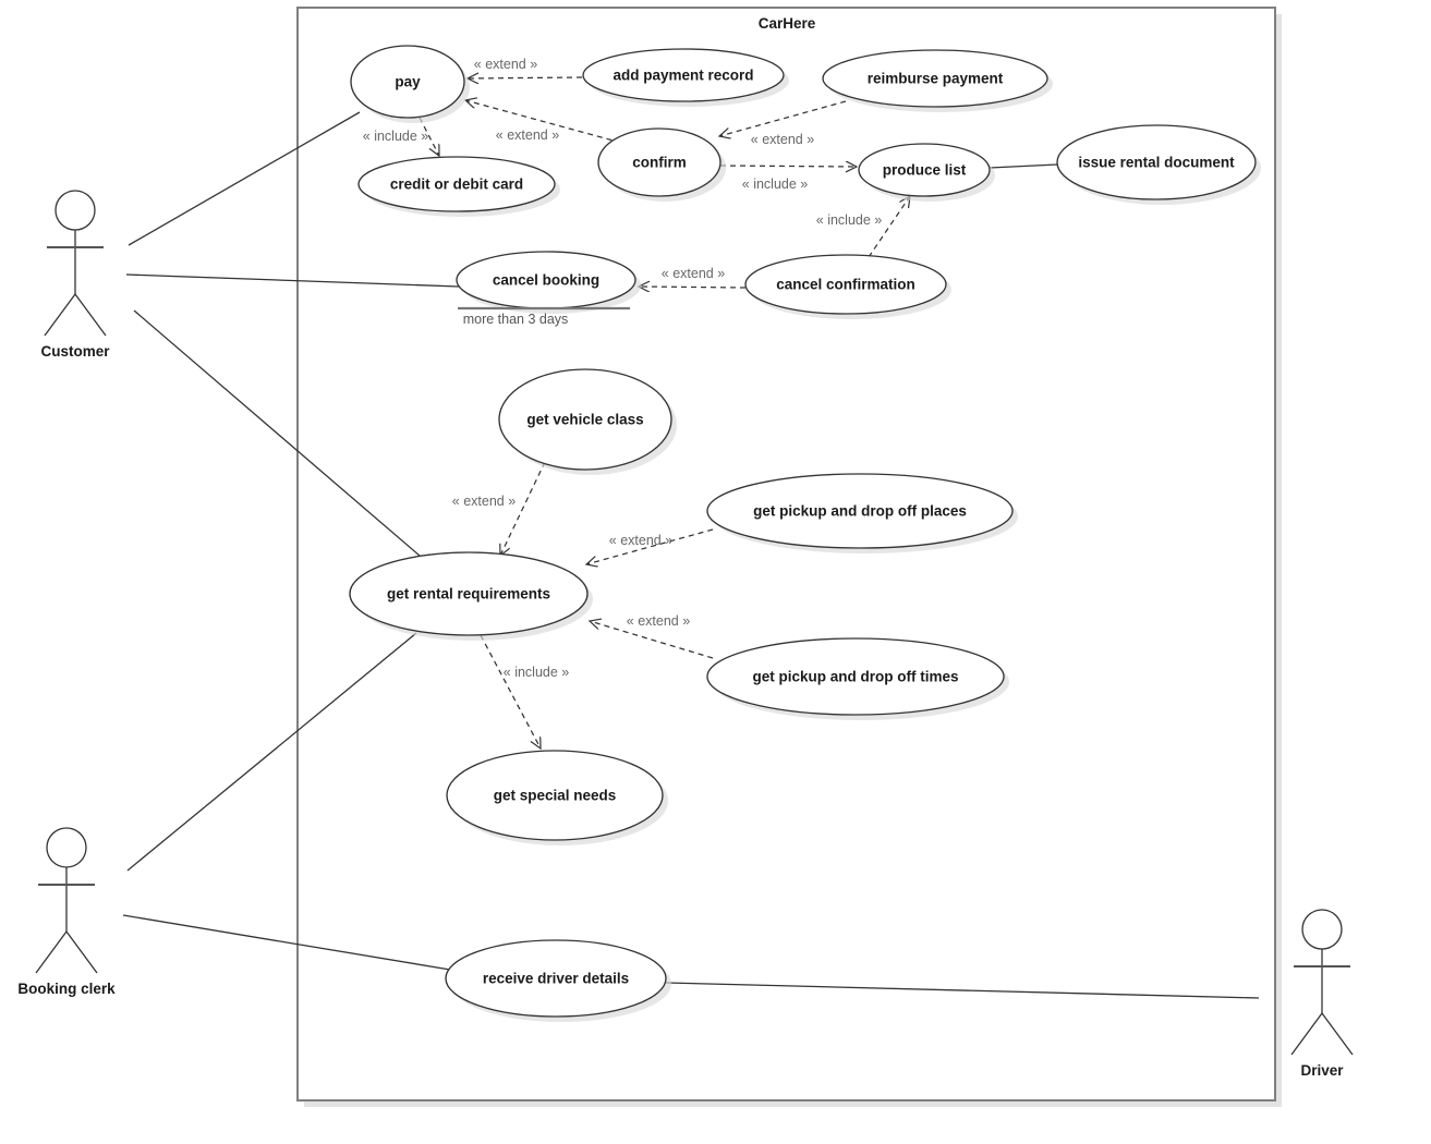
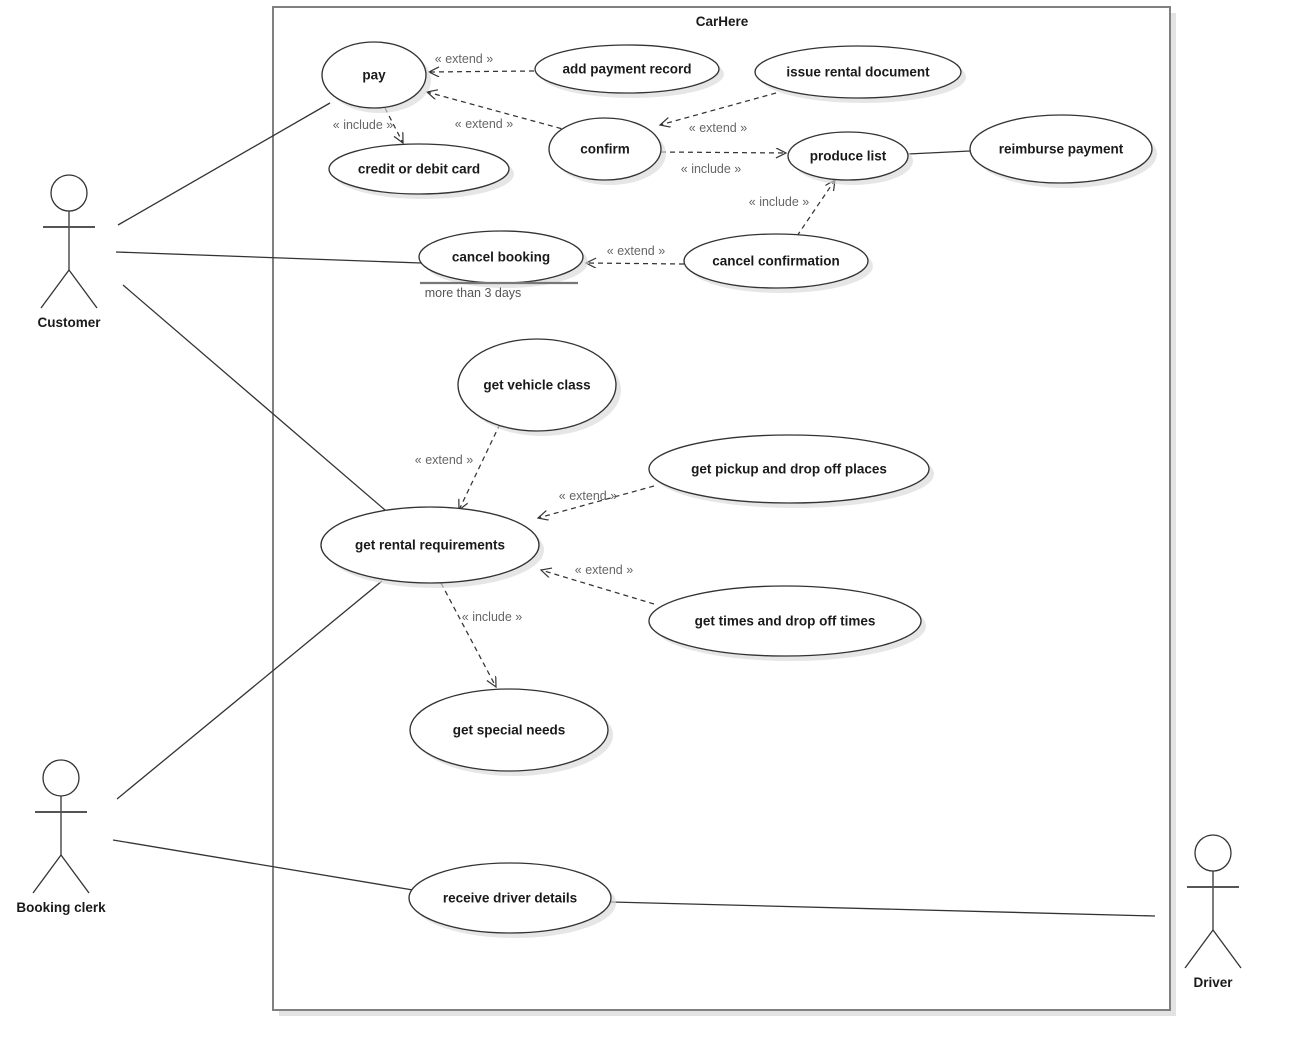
  CarHere
  pay
  add payment record
- reimburse payment
+ issue rental document
  credit or debit card
  confirm
  produce list
- issue rental document
+ reimburse payment
  cancel booking
  cancel confirmation
  get vehicle class
  get pickup and drop off places
  get rental requirements
- get pickup and drop off times
+ get times and drop off times
  get special needs
  receive driver details
  « extend »
  « include »
  « extend »
  « extend »
  « include »
  « include »
  « extend »
  « extend »
  « extend »
  « extend »
  « include »
  more than 3 days
  Customer
  Booking clerk
  Driver
